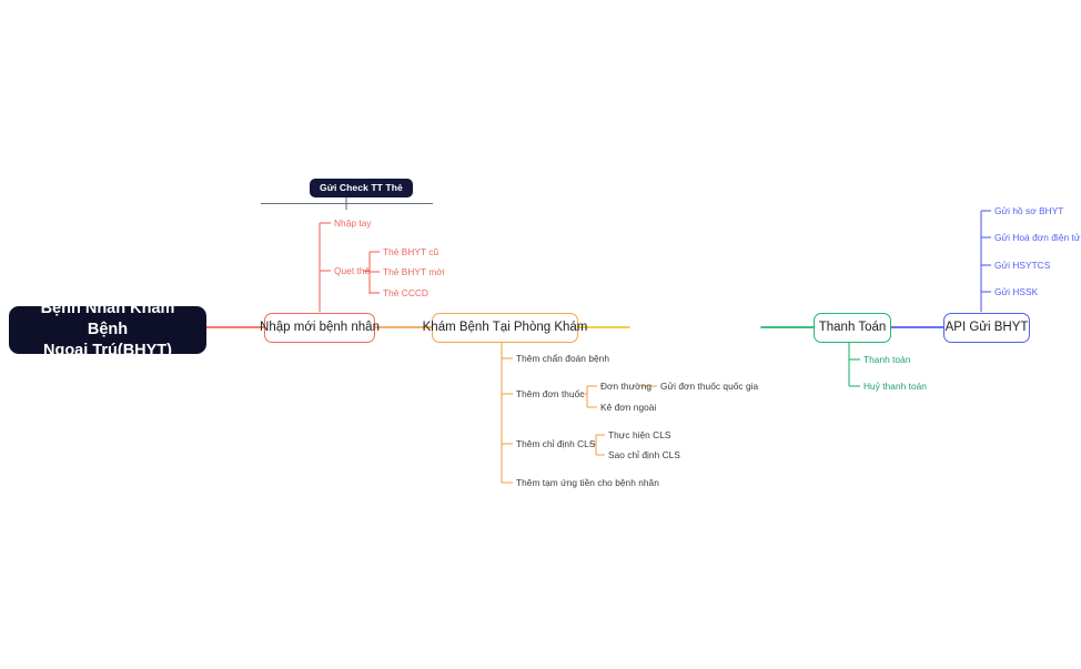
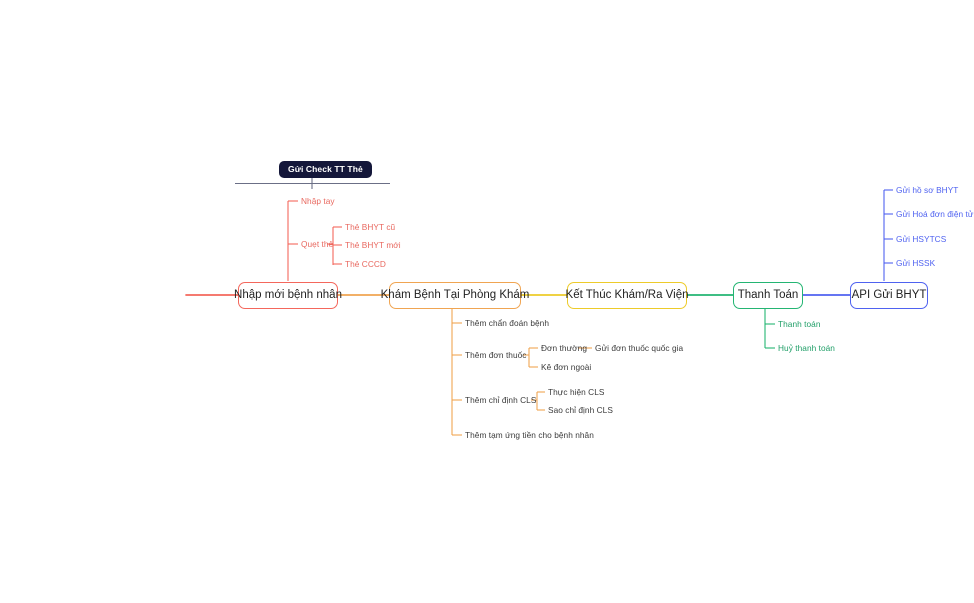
  Gửi Check TT Thẻ
- Bệnh Nhân Khám Bệnh
- Ngoại Trú(BHYT)
  Nhập mới bệnh nhân
  Khám Bệnh Tại Phòng Khám
+ Kết Thúc Khám/Ra Viện
  Thanh Toán
  API Gửi BHYT
  Nhập tay
  Quẹt thẻ
  Thẻ BHYT cũ
  Thẻ BHYT mới
  Thẻ CCCD
  Thêm chẩn đoán bệnh
  Thêm đơn thuốc
  Đơn thường
  Gửi đơn thuốc quốc gia
  Kê đơn ngoài
  Thêm chỉ định CLS
  Thực hiện CLS
  Sao chỉ định CLS
  Thêm tạm ứng tiền cho bệnh nhân
  Thanh toán
  Huỷ thanh toán
  Gửi hồ sơ BHYT
  Gửi Hoá đơn điện tử
  Gửi HSYTCS
  Gửi HSSK
